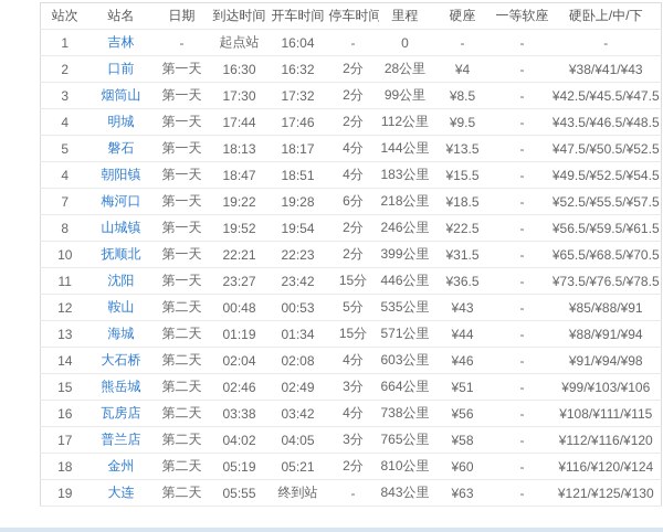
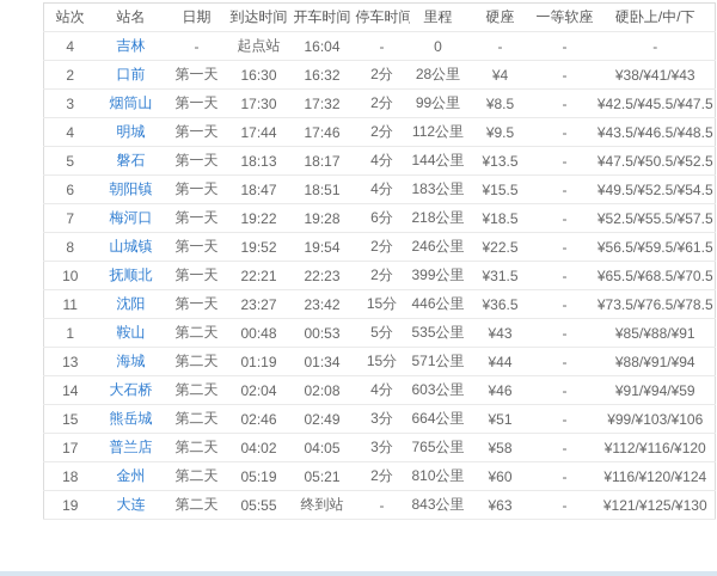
  站次	站名	日期	到达时间	开车时间	停车时间	里程	硬座	一等软座	硬卧上/中/下
- 1	吉林	-	起点站	16:04	-	0	-	-	-
+ 4	吉林	-	起点站	16:04	-	0	-	-	-
  2	口前	第一天	16:30	16:32	2分	28公里	¥4	-	¥38/¥41/¥43
  3	烟筒山	第一天	17:30	17:32	2分	99公里	¥8.5	-	¥42.5/¥45.5/¥47.5
  4	明城	第一天	17:44	17:46	2分	112公里	¥9.5	-	¥43.5/¥46.5/¥48.5
  5	磐石	第一天	18:13	18:17	4分	144公里	¥13.5	-	¥47.5/¥50.5/¥52.5
- 4	朝阳镇	第一天	18:47	18:51	4分	183公里	¥15.5	-	¥49.5/¥52.5/¥54.5
+ 6	朝阳镇	第一天	18:47	18:51	4分	183公里	¥15.5	-	¥49.5/¥52.5/¥54.5
  7	梅河口	第一天	19:22	19:28	6分	218公里	¥18.5	-	¥52.5/¥55.5/¥57.5
  8	山城镇	第一天	19:52	19:54	2分	246公里	¥22.5	-	¥56.5/¥59.5/¥61.5
  10	抚顺北	第一天	22:21	22:23	2分	399公里	¥31.5	-	¥65.5/¥68.5/¥70.5
  11	沈阳	第一天	23:27	23:42	15分	446公里	¥36.5	-	¥73.5/¥76.5/¥78.5
- 12	鞍山	第二天	00:48	00:53	5分	535公里	¥43	-	¥85/¥88/¥91
+ 1	鞍山	第二天	00:48	00:53	5分	535公里	¥43	-	¥85/¥88/¥91
  13	海城	第二天	01:19	01:34	15分	571公里	¥44	-	¥88/¥91/¥94
- 14	大石桥	第二天	02:04	02:08	4分	603公里	¥46	-	¥91/¥94/¥98
+ 14	大石桥	第二天	02:04	02:08	4分	603公里	¥46	-	¥91/¥94/¥59
  15	熊岳城	第二天	02:46	02:49	3分	664公里	¥51	-	¥99/¥103/¥106
- 16	瓦房店	第二天	03:38	03:42	4分	738公里	¥56	-	¥108/¥111/¥115
  17	普兰店	第二天	04:02	04:05	3分	765公里	¥58	-	¥112/¥116/¥120
  18	金州	第二天	05:19	05:21	2分	810公里	¥60	-	¥116/¥120/¥124
  19	大连	第二天	05:55	终到站	-	843公里	¥63	-	¥121/¥125/¥130
